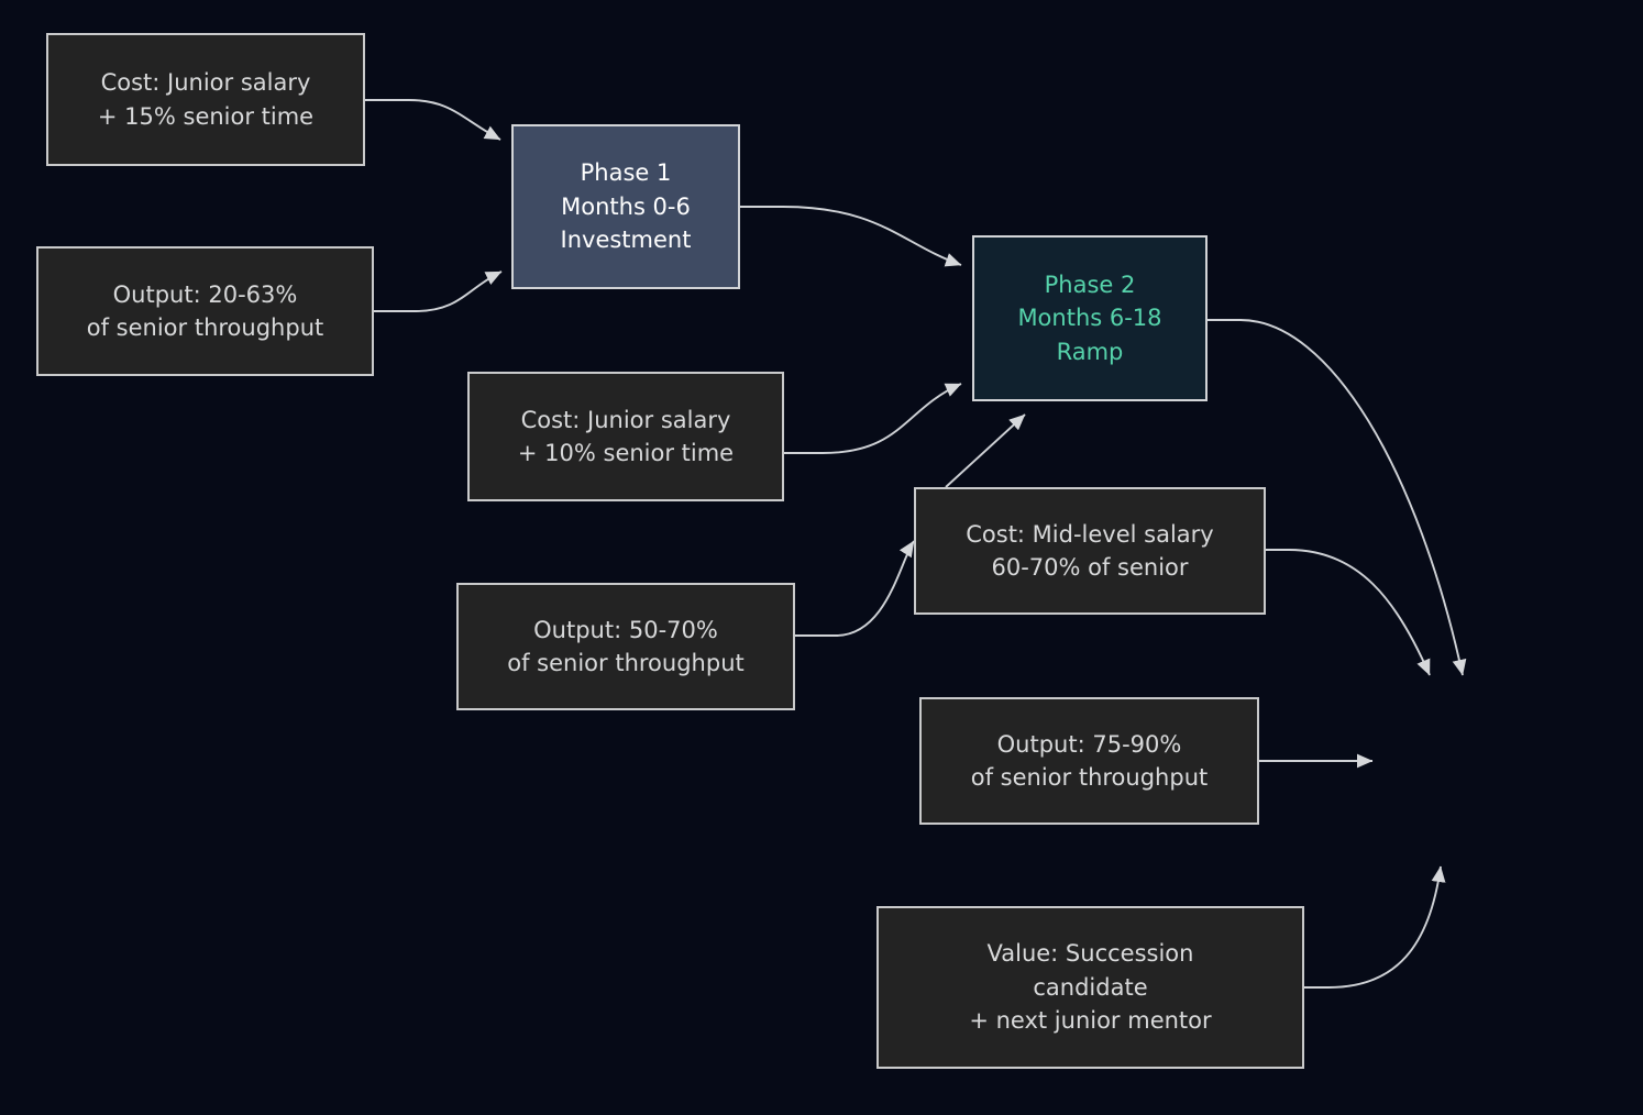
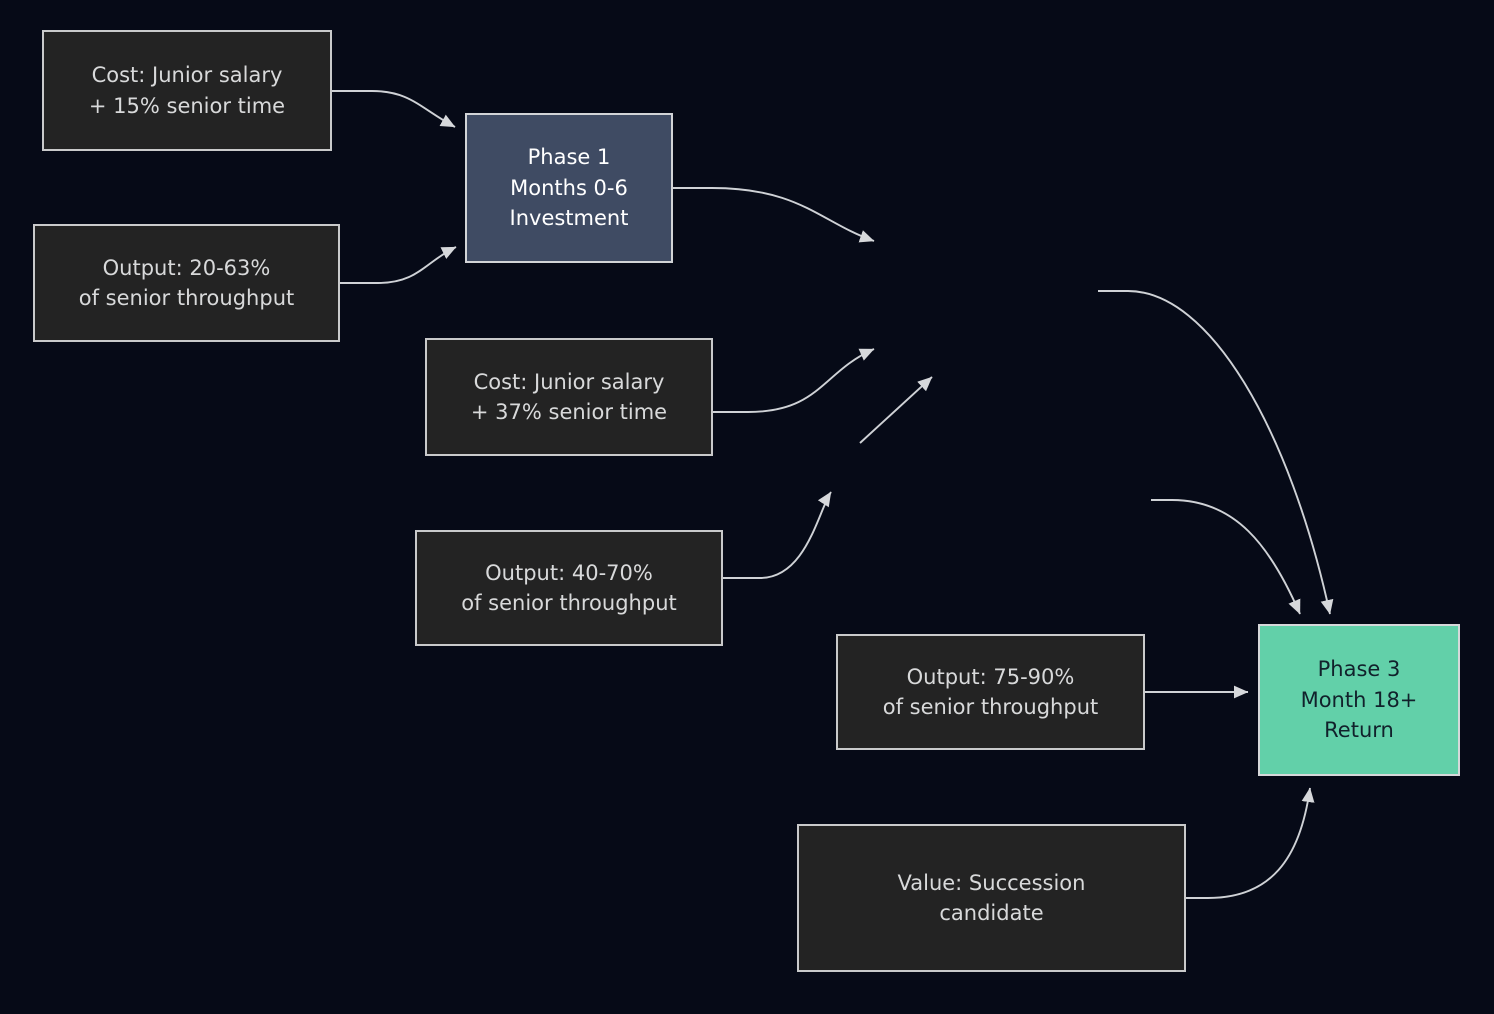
  Cost: Junior salary
  + 15% senior time
  Output: 20-63%
  of senior throughput
  Phase 1
  Months 0-6
  Investment
  Cost: Junior salary
- + 10% senior time
+ + 37% senior time
- Phase 2
- Months 6-18
- Ramp
- Cost: Mid-level salary
- 60-70% of senior
- Output: 50-70%
+ Output: 40-70%
  of senior throughput
  Output: 75-90%
  of senior throughput
+ Phase 3
+ Month 18+
+ Return
  Value: Succession
  candidate
- + next junior mentor
